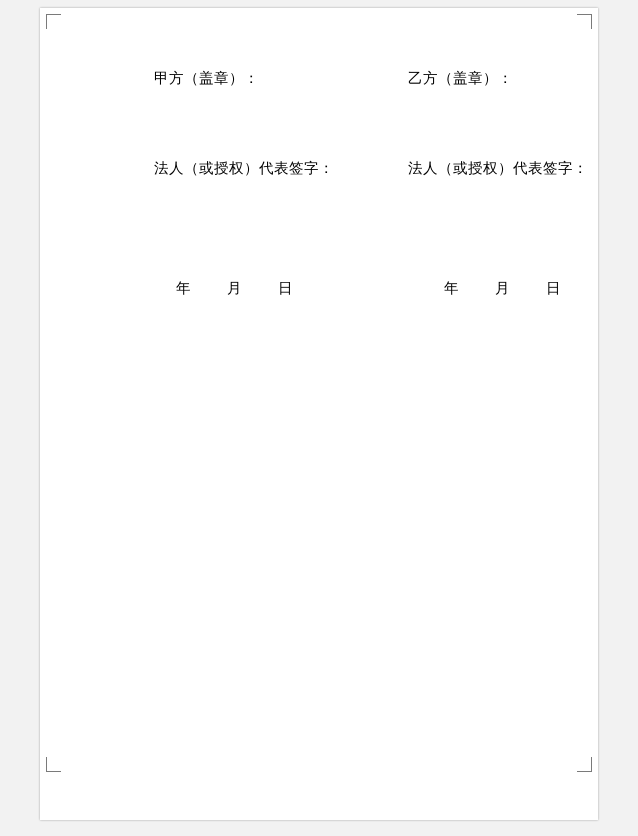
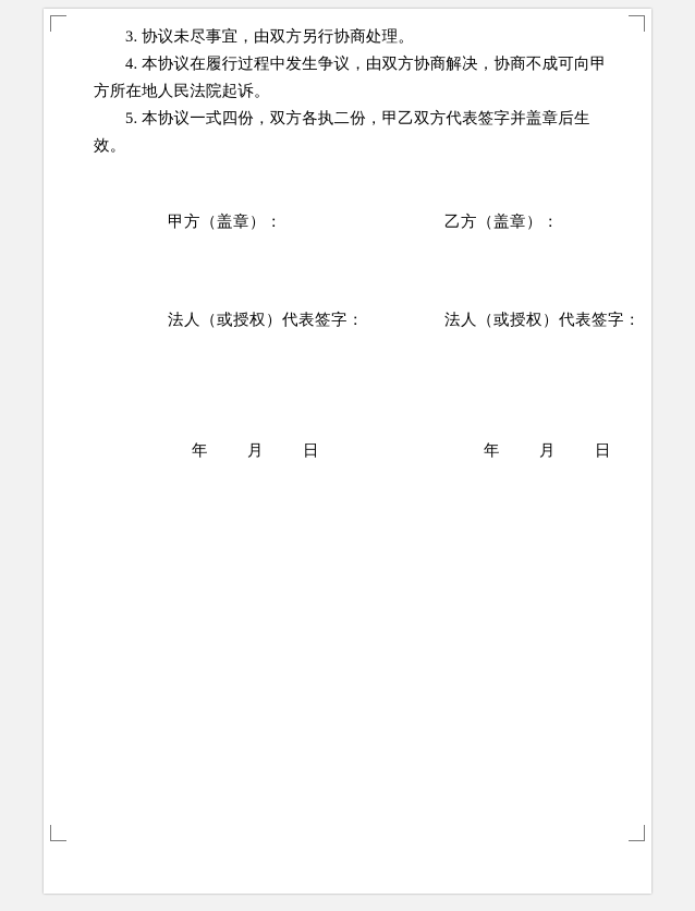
+ 3. 协议未尽事宜，由双方另行协商处理。
+ 4. 本协议在履行过程中发生争议，由双方协商解决，协商不成可向甲方所在地人民法院起诉。
+ 5. 本协议一式四份，双方各执二份，甲乙双方代表签字并盖章后生效。
  甲方（盖章）：
  乙方（盖章）：
  法人（或授权）代表签字：
  法人（或授权）代表签字：
  年 月 日
  年 月 日
